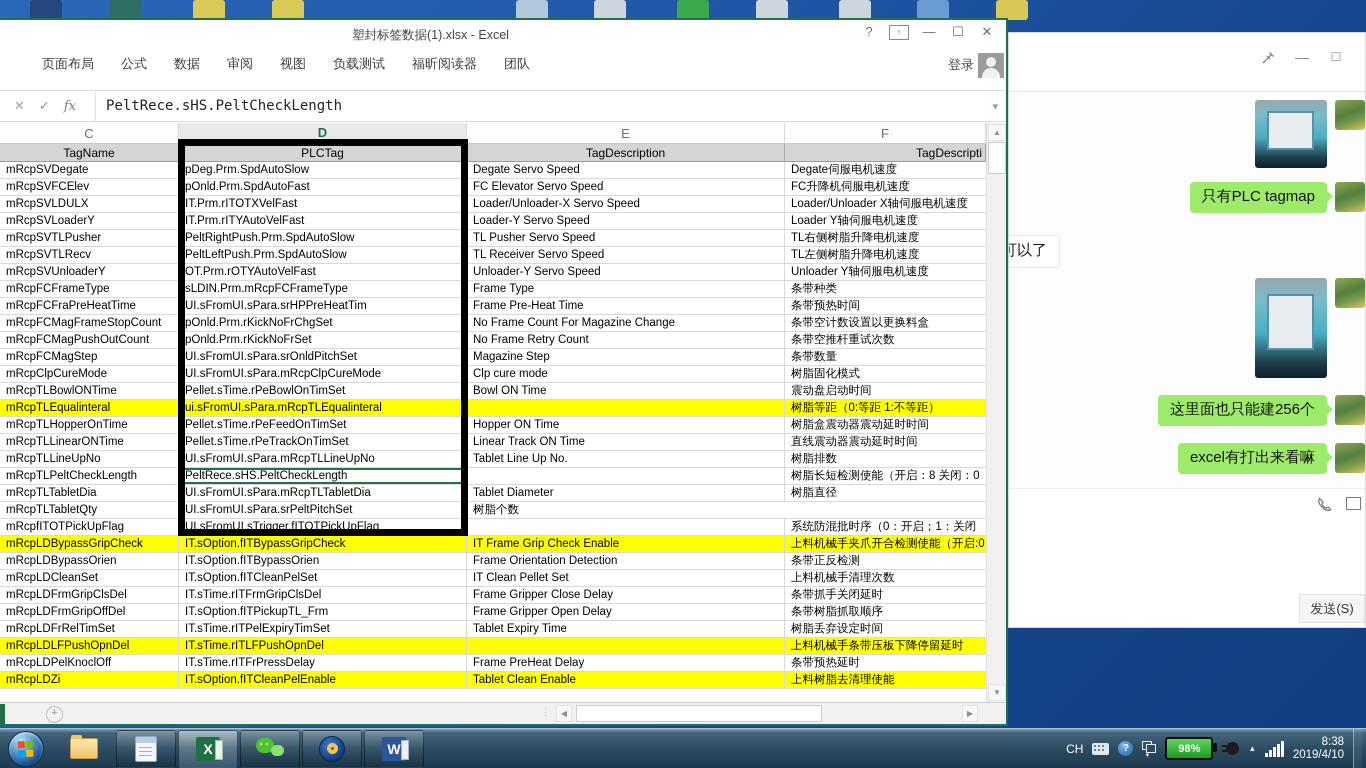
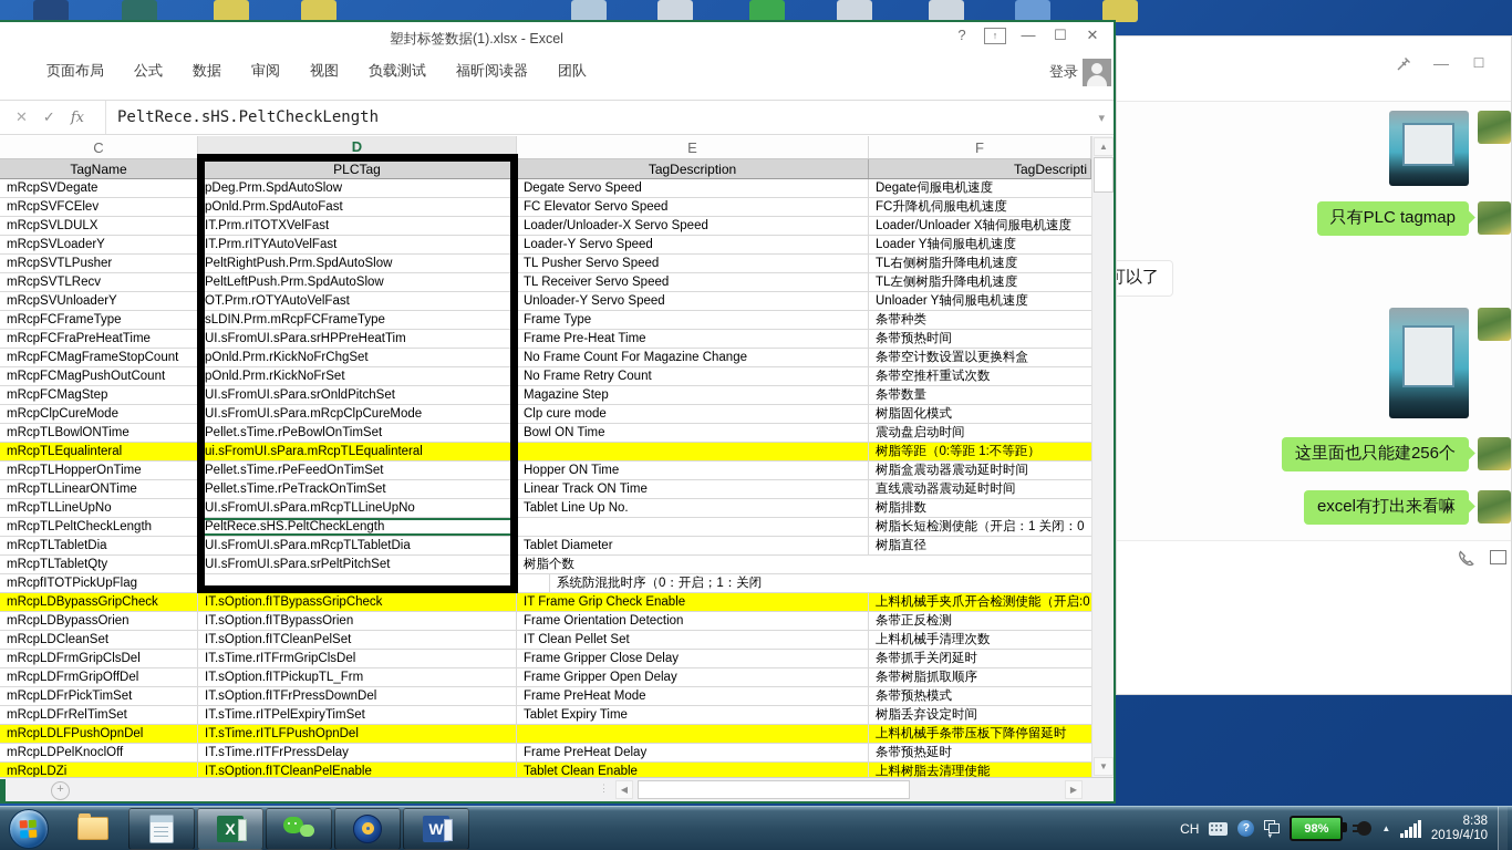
  —
  ☐
  只有PLC tagmap
  这里面也只能建256个
  excel有打出来看嘛
- 发送(S)
  塑封标签数据(1).xlsx - Excel
  ?
  ↑
  —
  ☐
  ✕
  页面布局
  公式
  数据
  审阅
  视图
  负载测试
  福昕阅读器
  团队
  登录
  ✕
  ✓
  fx
  PeltRece.sHS.PeltCheckLength
  ▾
  C
  D
  E
  F
  TagName
  PLCTag
  TagDescription
  TagDescripti
  mRcpSVDegate
  pDeg.Prm.SpdAutoSlow
  Degate Servo Speed
  Degate伺服电机速度
  mRcpSVFCElev
  pOnld.Prm.SpdAutoFast
  FC Elevator Servo Speed
  FC升降机伺服电机速度
  mRcpSVLDULX
  IT.Prm.rITOTXVelFast
  Loader/Unloader-X Servo Speed
  Loader/Unloader X轴伺服电机速度
  mRcpSVLoaderY
  IT.Prm.rITYAutoVelFast
  Loader-Y Servo Speed
  Loader Y轴伺服电机速度
  mRcpSVTLPusher
  PeltRightPush.Prm.SpdAutoSlow
  TL Pusher Servo Speed
  TL右侧树脂升降电机速度
  mRcpSVTLRecv
  PeltLeftPush.Prm.SpdAutoSlow
  TL Receiver Servo Speed
  TL左侧树脂升降电机速度
  mRcpSVUnloaderY
  OT.Prm.rOTYAutoVelFast
  Unloader-Y Servo Speed
  Unloader Y轴伺服电机速度
  mRcpFCFrameType
  sLDIN.Prm.mRcpFCFrameType
  Frame Type
  条带种类
  mRcpFCFraPreHeatTime
  UI.sFromUI.sPara.srHPPreHeatTim
  Frame Pre-Heat Time
  条带预热时间
  mRcpFCMagFrameStopCount
  pOnld.Prm.rKickNoFrChgSet
  No Frame Count For Magazine Change
  条带空计数设置以更换料盒
  mRcpFCMagPushOutCount
  pOnld.Prm.rKickNoFrSet
  No Frame Retry Count
  条带空推杆重试次数
  mRcpFCMagStep
  UI.sFromUI.sPara.srOnldPitchSet
  Magazine Step
  条带数量
  mRcpClpCureMode
  UI.sFromUI.sPara.mRcpClpCureMode
  Clp cure mode
  树脂固化模式
  mRcpTLBowlONTime
  Pellet.sTime.rPeBowlOnTimSet
  Bowl ON Time
  震动盘启动时间
  mRcpTLEqualinteral
  ui.sFromUI.sPara.mRcpTLEqualinteral
  树脂等距（0:等距 1:不等距）
  mRcpTLHopperOnTime
  Pellet.sTime.rPeFeedOnTimSet
  Hopper ON Time
  树脂盒震动器震动延时时间
  mRcpTLLinearONTime
  Pellet.sTime.rPeTrackOnTimSet
  Linear Track ON Time
  直线震动器震动延时时间
  mRcpTLLineUpNo
  UI.sFromUI.sPara.mRcpTLLineUpNo
  Tablet Line Up No.
  树脂排数
  mRcpTLPeltCheckLength
  PeltRece.sHS.PeltCheckLength
- 树脂长短检测使能（开启：8 关闭：0
+ 树脂长短检测使能（开启：1 关闭：0
  mRcpTLTabletDia
  UI.sFromUI.sPara.mRcpTLTabletDia
  Tablet Diameter
  树脂直径
  mRcpTLTabletQty
  UI.sFromUI.sPara.srPeltPitchSet
  树脂个数
  mRcpfITOTPickUpFlag
- UI.sFromUI.sTrigger.fITOTPickUpFlag
  系统防混批时序（0：开启；1：关闭
  mRcpLDBypassGripCheck
  IT.sOption.fITBypassGripCheck
  IT Frame Grip Check Enable
  上料机械手夹爪开合检测使能（开启:0
  mRcpLDBypassOrien
  IT.sOption.fITBypassOrien
  Frame Orientation Detection
  条带正反检测
  mRcpLDCleanSet
  IT.sOption.fITCleanPelSet
  IT Clean Pellet Set
  上料机械手清理次数
  mRcpLDFrmGripClsDel
  IT.sTime.rITFrmGripClsDel
  Frame Gripper Close Delay
  条带抓手关闭延时
  mRcpLDFrmGripOffDel
  IT.sOption.fITPickupTL_Frm
  Frame Gripper Open Delay
  条带树脂抓取顺序
+ mRcpLDFrPickTimSet
+ IT.sOption.fITFrPressDownDel
+ Frame PreHeat Mode
+ 条带预热模式
  mRcpLDFrRelTimSet
  IT.sTime.rITPelExpiryTimSet
  Tablet Expiry Time
  树脂丢弃设定时间
  mRcpLDLFPushOpnDel
  IT.sTime.rITLFPushOpnDel
  上料机械手条带压板下降停留延时
  mRcpLDPelKnoclOff
  IT.sTime.rITFrPressDelay
  Frame PreHeat Delay
  条带预热延时
  mRcpLDZi
  IT.sOption.fITCleanPelEnable
  Tablet Clean Enable
  上料树脂去清理使能
  ▲
  ▼
  +
  ⋮
  ◀
  ▶
  X
  W
  CH
  ?
  98%
  ▲
  8:38
  2019/4/10
